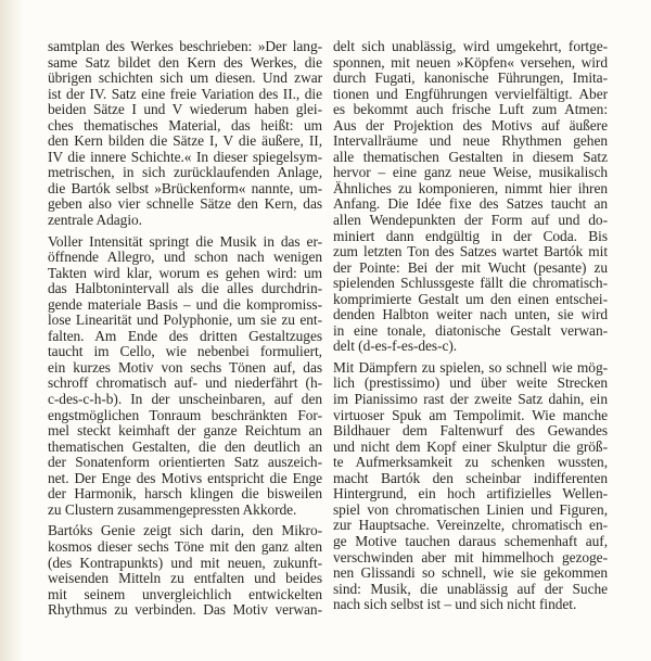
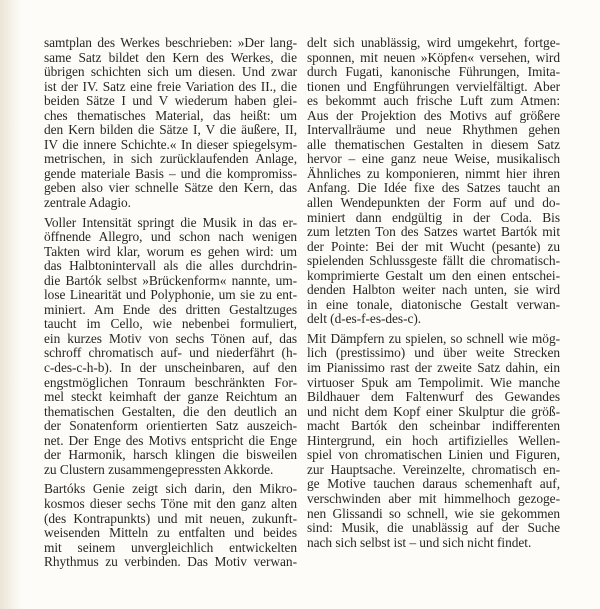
  samtplan des Werkes beschrieben: »Der lang-
  same Satz bildet den Kern des Werkes, die
  übrigen schichten sich um diesen. Und zwar
  ist der IV. Satz eine freie Variation des II., die
  beiden Sätze I und V wiederum haben glei-
  ches thematisches Material, das heißt: um
  den Kern bilden die Sätze I, V die äußere, II,
  IV die innere Schichte.« In dieser spiegelsym-
  metrischen, in sich zurücklaufenden Anlage,
- die Bartók selbst »Brückenform« nannte, um-
+ gende materiale Basis – und die kompromiss-
  geben also vier schnelle Sätze den Kern, das
  zentrale Adagio.
  Voller Intensität springt die Musik in das er-
  öffnende Allegro, und schon nach wenigen
  Takten wird klar, worum es gehen wird: um
  das Halbtonintervall als die alles durchdrin-
- gende materiale Basis – und die kompromiss-
+ die Bartók selbst »Brückenform« nannte, um-
  lose Linearität und Polyphonie, um sie zu ent-
- falten. Am Ende des dritten Gestaltzuges
+ miniert. Am Ende des dritten Gestaltzuges
  taucht im Cello, wie nebenbei formuliert,
  ein kurzes Motiv von sechs Tönen auf, das
  schroff chromatisch auf- und niederfährt (h-
  c-des-c-h-b). In der unscheinbaren, auf den
  engstmöglichen Tonraum beschränkten For-
  mel steckt keimhaft der ganze Reichtum an
  thematischen Gestalten, die den deutlich an
  der Sonatenform orientierten Satz auszeich-
  net. Der Enge des Motivs entspricht die Enge
  der Harmonik, harsch klingen die bisweilen
  zu Clustern zusammengepressten Akkorde.
  Bartóks Genie zeigt sich darin, den Mikro-
  kosmos dieser sechs Töne mit den ganz alten
  (des Kontrapunkts) und mit neuen, zukunft-
  weisenden Mitteln zu entfalten und beides
  mit seinem unvergleichlich entwickelten
  Rhythmus zu verbinden. Das Motiv verwan-
  delt sich unablässig, wird umgekehrt, fortge-
  sponnen, mit neuen »Köpfen« versehen, wird
  durch Fugati, kanonische Führungen, Imita-
  tionen und Engführungen vervielfältigt. Aber
  es bekommt auch frische Luft zum Atmen:
- Aus der Projektion des Motivs auf äußere
+ Aus der Projektion des Motivs auf größere
  Intervallräume und neue Rhythmen gehen
  alle thematischen Gestalten in diesem Satz
  hervor – eine ganz neue Weise, musikalisch
  Ähnliches zu komponieren, nimmt hier ihren
  Anfang. Die Idée fixe des Satzes taucht an
  allen Wendepunkten der Form auf und do-
  miniert dann endgültig in der Coda. Bis
  zum letzten Ton des Satzes wartet Bartók mit
  der Pointe: Bei der mit Wucht (pesante) zu
  spielenden Schlussgeste fällt die chromatisch-
  komprimierte Gestalt um den einen entschei-
  denden Halbton weiter nach unten, sie wird
  in eine tonale, diatonische Gestalt verwan-
  delt (d-es-f-es-des-c).
  Mit Dämpfern zu spielen, so schnell wie mög-
  lich (prestissimo) und über weite Strecken
  im Pianissimo rast der zweite Satz dahin, ein
  virtuoser Spuk am Tempolimit. Wie manche
  Bildhauer dem Faltenwurf des Gewandes
  und nicht dem Kopf einer Skulptur die größ-
- te Aufmerksamkeit zu schenken wussten,
  macht Bartók den scheinbar indifferenten
  Hintergrund, ein hoch artifizielles Wellen-
  spiel von chromatischen Linien und Figuren,
  zur Hauptsache. Vereinzelte, chromatisch en-
  ge Motive tauchen daraus schemenhaft auf,
  verschwinden aber mit himmelhoch gezoge-
  nen Glissandi so schnell, wie sie gekommen
  sind: Musik, die unablässig auf der Suche
  nach sich selbst ist – und sich nicht findet.
